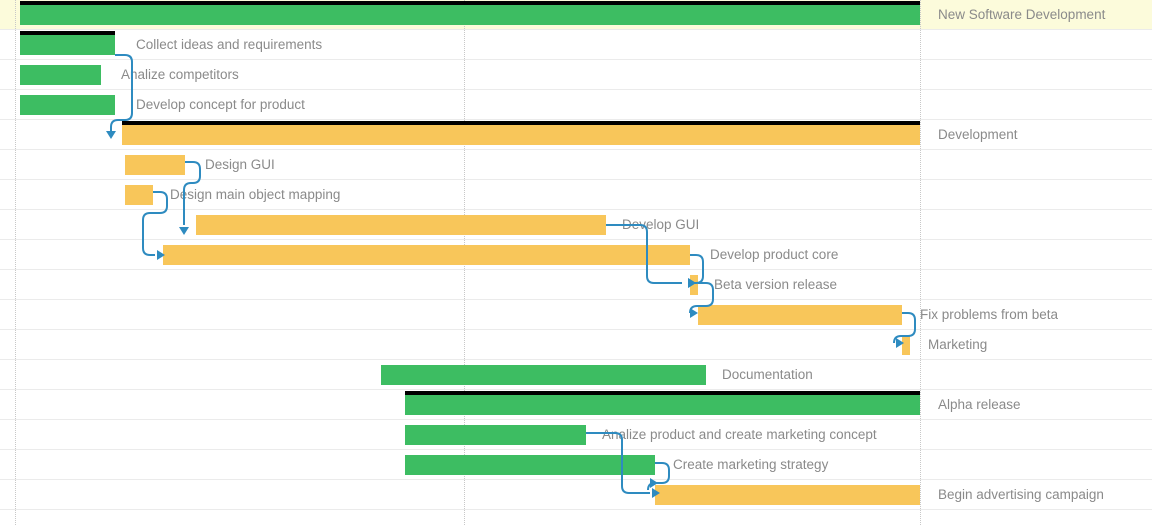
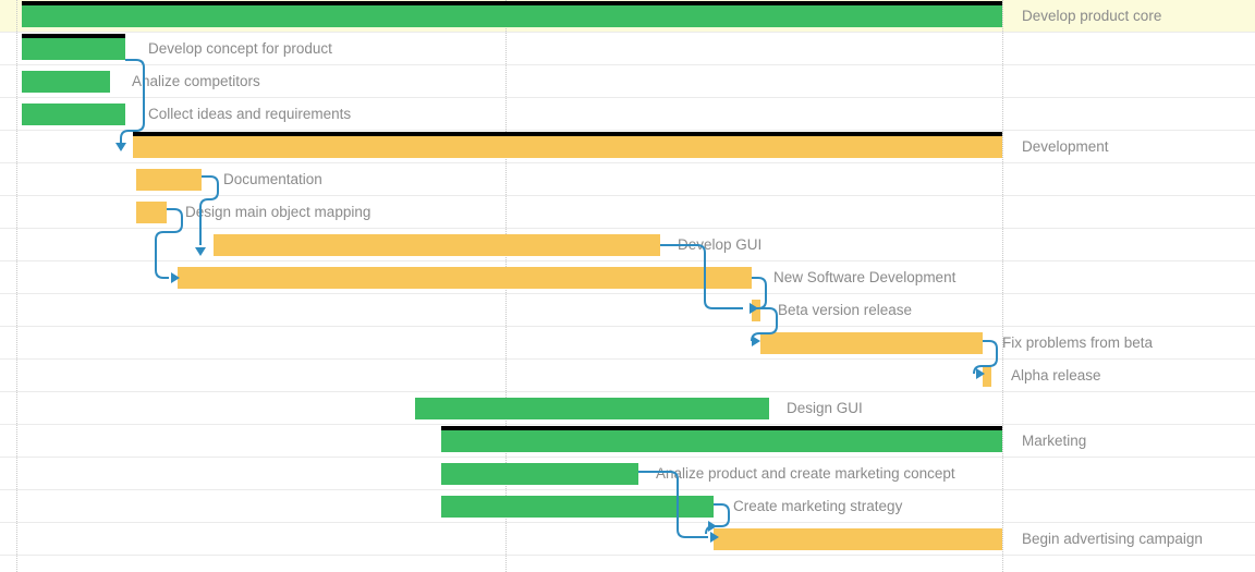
- New Software Development
+ Develop product core
- Collect ideas and requirements
+ Develop concept for product
  Analize competitors
- Develop concept for product
+ Collect ideas and requirements
  Development
- Design GUI
+ Documentation
  Dsign main object mapping
  elop GUI
- Develop product core
+ New Software Development
  Beta version release
  Fix problems from beta
- Marketing
+ Alpha release
- Documentation
+ Design GUI
- Alpha release
+ Marketing
  Analize product and create marketing concept
  Create marketing strategy
  Begin advertising campaign
